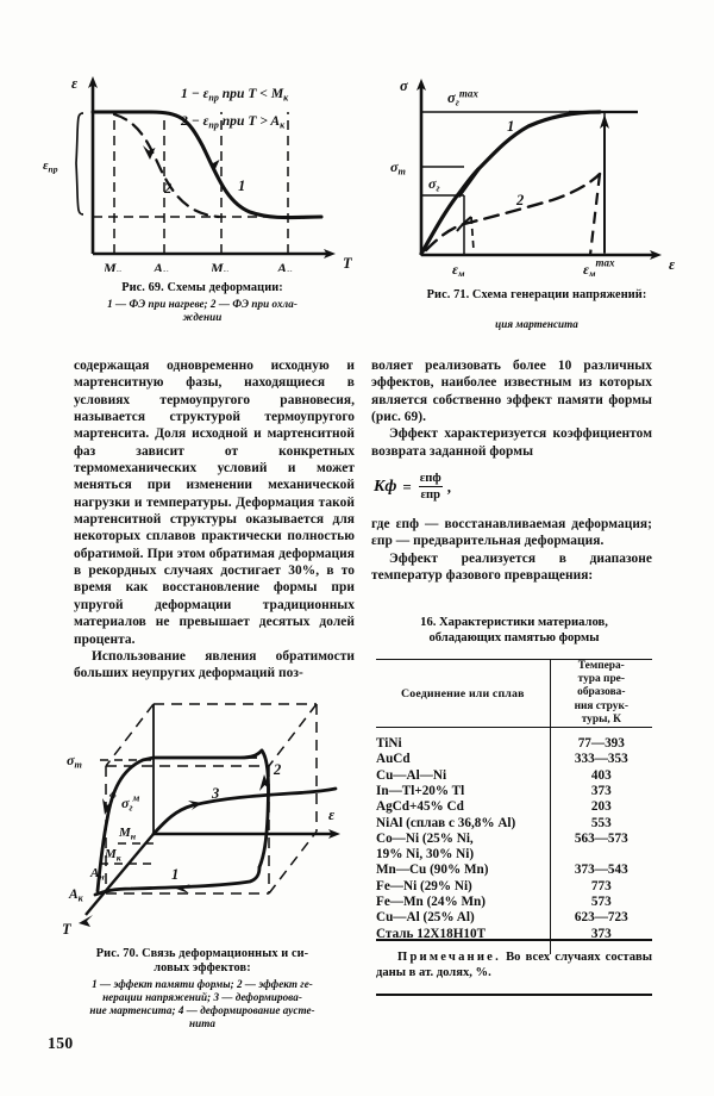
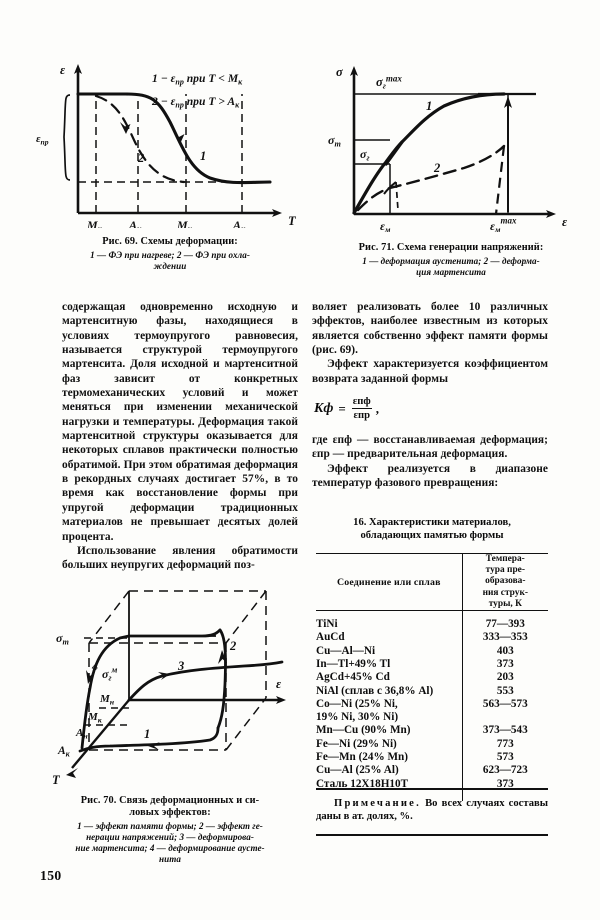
  ε
  T
  2
  1
  εпр
  1 − εпр при T < Mк
  2 − εпр при T > Aк
  Рис. 69. Схемы деформации:
  1 — ФЭ при нагреве; 2 — ФЭ при охла-
  ждении
  σ
  ε
  σг max
  σт
  σг
  εм
  εм max
  1
  2
  Рис. 71. Схема генерации напряжений:
+ 1 — деформация аустенита; 2 — деформа-
  ция мартенсита
- содержащая одновременно исходную и мартенситную фазы, находящиеся в условиях термоупругого равновесия, называется структурой термоупругого мартенсита. Доля исходной и мартенситной фаз зависит от конкретных термомеханических условий и может меняться при изменении механической нагрузки и температуры. Деформация такой мартенситной структуры оказывается для некоторых сплавов практически полностью обратимой. При этом обратимая деформация в рекордных случаях достигает 30%, в то время как восстановление формы при упругой деформации традиционных материалов не превышает десятых долей процента.
+ содержащая одновременно исходную и мартенситную фазы, находящиеся в условиях термоупругого равновесия, называется структурой термоупругого мартенсита. Доля исходной и мартенситной фаз зависит от конкретных термомеханических условий и может меняться при изменении механической нагрузки и температуры. Деформация такой мартенситной структуры оказывается для некоторых сплавов практически полностью обратимой. При этом обратимая деформация в рекордных случаях достигает 57%, в то время как восстановление формы при упругой деформации традиционных материалов не превышает десятых долей процента.
  Использование явления обратимости больших неупругих деформаций поз-
  воляет реализовать более 10 различных эффектов, наиболее известным из которых является собственно эффект памяти формы (рис. 69).
  Эффект характеризуется коэффициентом возврата заданной формы
  Kф
  =
  εпф
  εпр
  ,
  где εпф — восстанавливаемая деформация; εпр — предварительная деформация.
  Эффект реализуется в диапазоне температур фазового превращения:
  16. Характеристики материалов,
  обладающих памятью формы
  Соединение или сплав	Темпера- тура пре- образова- ния струк- туры, К
  TiNi	77—393
  AuCd	333—353
  Cu—Al—Ni	403
- In—Tl+20% Tl	373
+ In—Tl+49% Tl	373
  AgCd+45% Cd	203
  NiAl (сплав с 36,8% Al)	553
  Co—Ni (25% Ni,	563—573
  19% Ni, 30% Ni)
  Mn—Cu (90% Mn)	373—543
  Fe—Ni (29% Ni)	773
  Fe—Mn (24% Mn)	573
  Cu—Al (25% Al)	623—723
  Сталь 12Х18Н10Т	373
  Примечание. Во всех случаях составы даны в ат. долях, %.
  ε
  T
  4
  2
  3
  1
  σт
  σг м
  Mн
  Mк
  Aн
  Aк
  Рис. 70. Связь деформационных и си-
  ловых эффектов:
  1 — эффект памяти формы; 2 — эффект ге-
  нерации напряжений; 3 — деформирова-
  ние мартенсита; 4 — деформирование аусте-
  нита
  150
